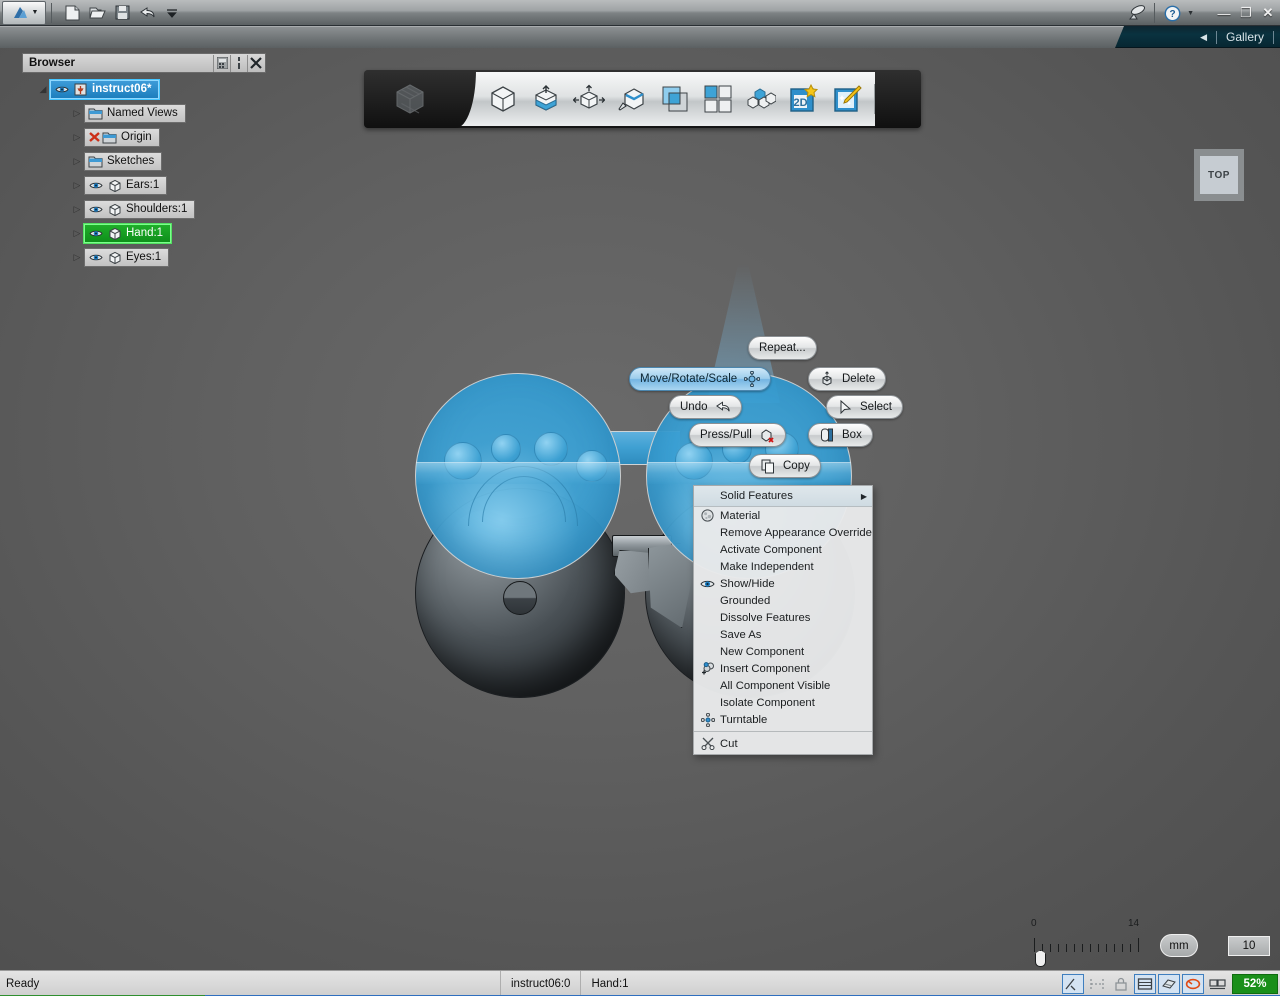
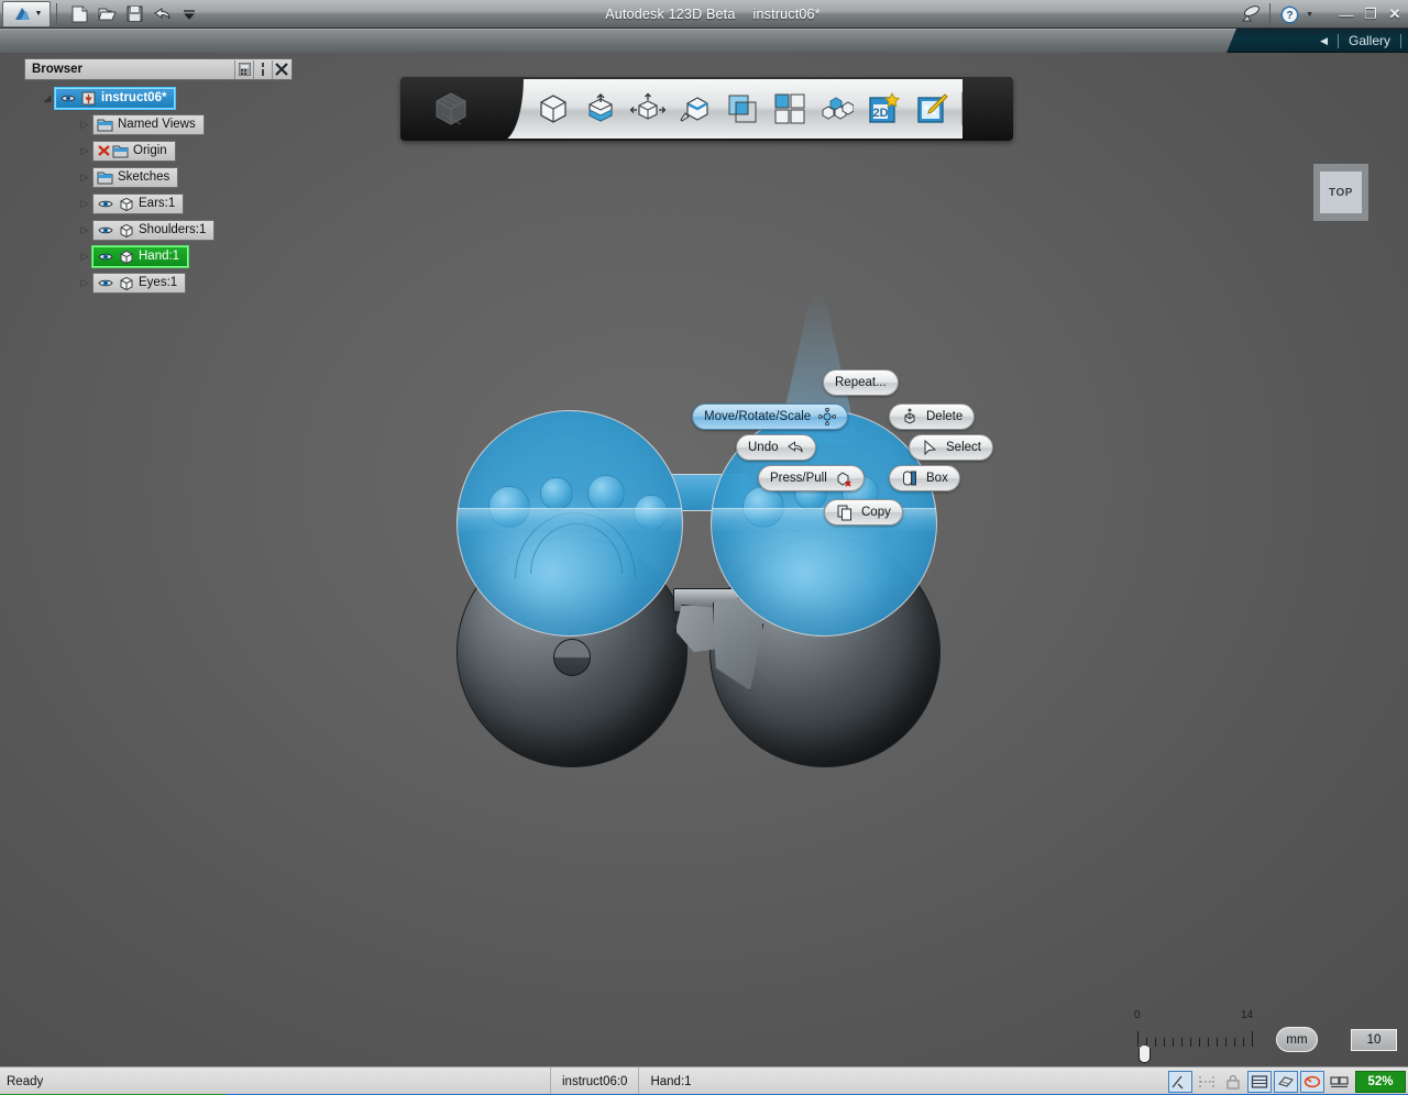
+ Autodesk 123D Beta instruct06*
  ?
  —
  ❐
  ✕
  ◀
  Gallery
  TOP
  Repeat...
  Move/Rotate/Scale
  Delete
  Undo
  Select
  Press/Pull
  Box
  Copy
- Solid Features
- ▶
- Material
- Remove Appearance Override
- Activate Component
- Make Independent
- Show/Hide
- Grounded
- Dissolve Features
- Save As
- New Component
- Insert Component
- All Component Visible
- Isolate Component
- Turntable
- Cut
  0
  14
  mm
  10
  2D
  Browser
  ◢
  instruct06*
  ▷
  Named Views
  ▷
  Origin
  ▷
  Sketches
  ▷
  Ears:1
  ▷
  Shoulders:1
  ▷
  Hand:1
  ▷
  Eyes:1
  Ready
  instruct06:0
  Hand:1
  52%
